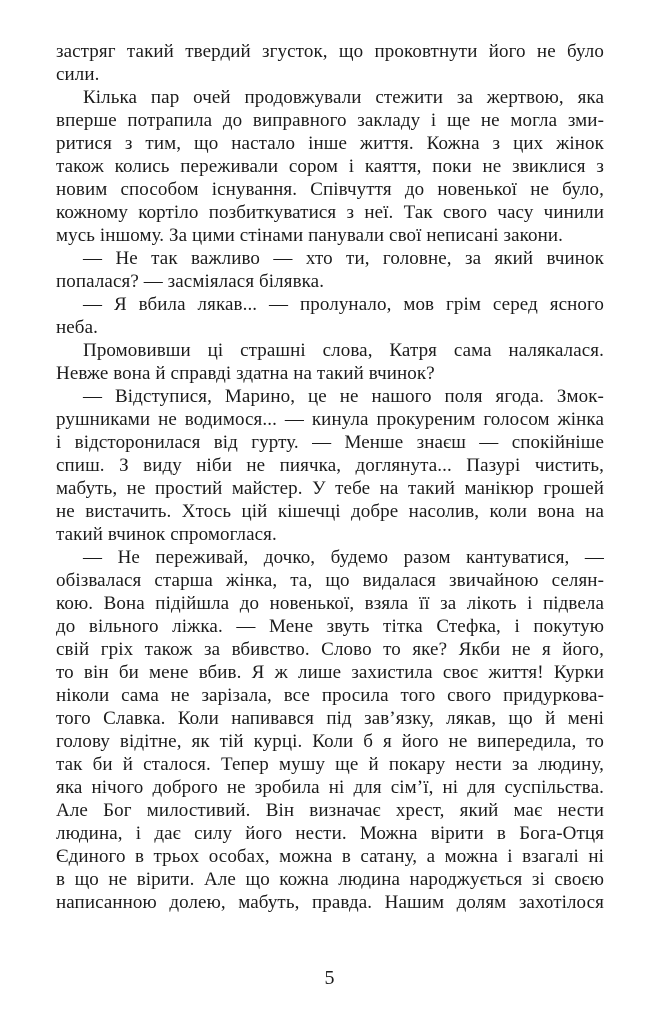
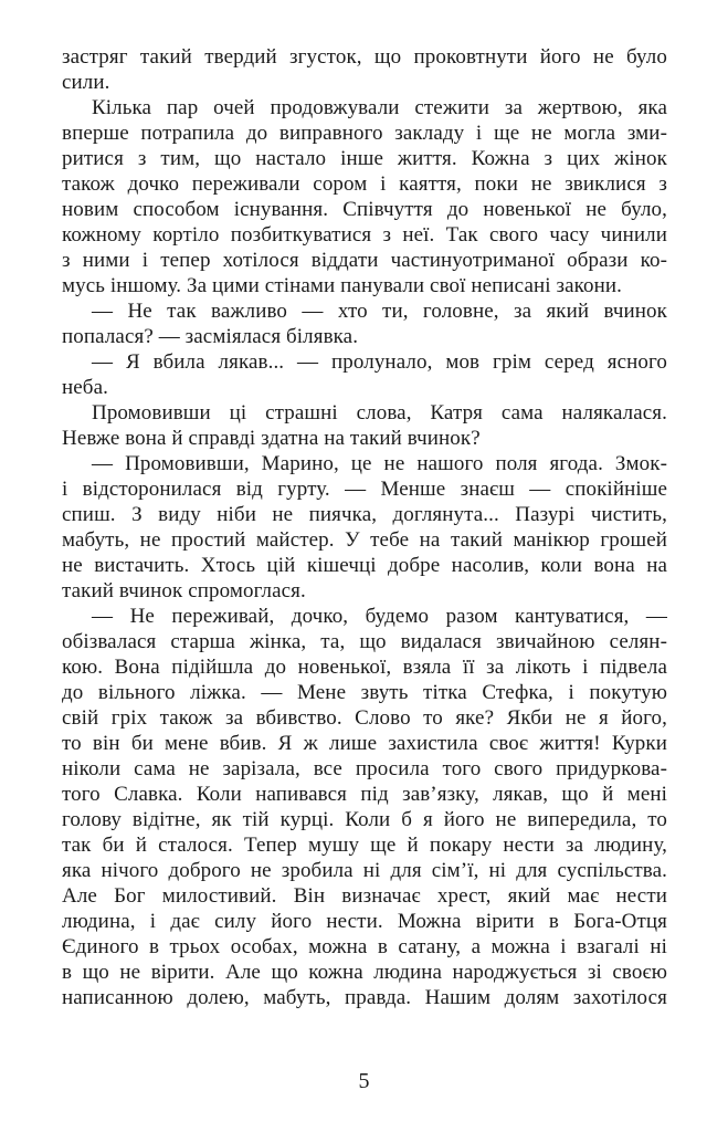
  застряг такий твердий згусток, що проковтнути його не було
  сили.
  Кілька пар очей продовжували стежити за жертвою, яка
  вперше потрапила до виправного закладу і ще не могла зми-
  ритися з тим, що настало інше життя. Кожна з цих жінок
- також колись переживали сором і каяття, поки не звиклися з
+ також дочко переживали сором і каяття, поки не звиклися з
  новим способом існування. Співчуття до новенької не було,
  кожному кортіло позбиткуватися з неї. Так свого часу чинили
+ з ними і тепер хотілося віддати частинуотриманої образи ко-
  мусь іншому. За цими стінами панували свої неписані закони.
  — Не так важливо — хто ти, головне, за який вчинок
  попалася? — засміялася білявка.
  — Я вбила лякав... — пролунало, мов грім серед ясного
  неба.
  Промовивши ці страшні слова, Катря сама налякалася.
  Невже вона й справді здатна на такий вчинок?
- — Відступися, Марино, це не нашого поля ягода. Змок-
+ — Промовивши, Марино, це не нашого поля ягода. Змок-
- рушниками не водимося... — кинула прокуреним голосом жінка
  і відсторонилася від гурту. — Менше знаєш — спокійніше
  спиш. З виду ніби не пиячка, доглянута... Пазурі чистить,
  мабуть, не простий майстер. У тебе на такий манікюр грошей
  не вистачить. Хтось цій кішечці добре насолив, коли вона на
  такий вчинок спромоглася.
  — Не переживай, дочко, будемо разом кантуватися, —
  обізвалася старша жінка, та, що видалася звичайною селян-
  кою. Вона підійшла до новенької, взяла її за лікоть і підвела
  до вільного ліжка. — Мене звуть тітка Стефка, і покутую
  свій гріх також за вбивство. Слово то яке? Якби не я його,
  то він би мене вбив. Я ж лише захистила своє життя! Курки
  ніколи сама не зарізала, все просила того свого придуркова-
  того Славка. Коли напивався під зав’язку, лякав, що й мені
  голову відітне, як тій курці. Коли б я його не випередила, то
  так би й сталося. Тепер мушу ще й покару нести за людину,
  яка нічого доброго не зробила ні для сім’ї, ні для суспільства.
  Але Бог милостивий. Він визначає хрест, який має нести
  людина, і дає силу його нести. Можна вірити в Бога-Отця
  Єдиного в трьох особах, можна в сатану, а можна і взагалі ні
  в що не вірити. Але що кожна людина народжується зі своєю
  написанною долею, мабуть, правда. Нашим долям захотілося
  5
